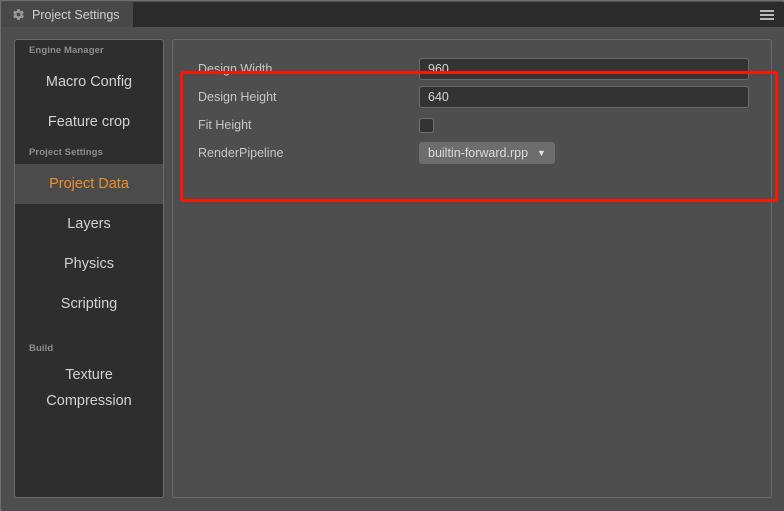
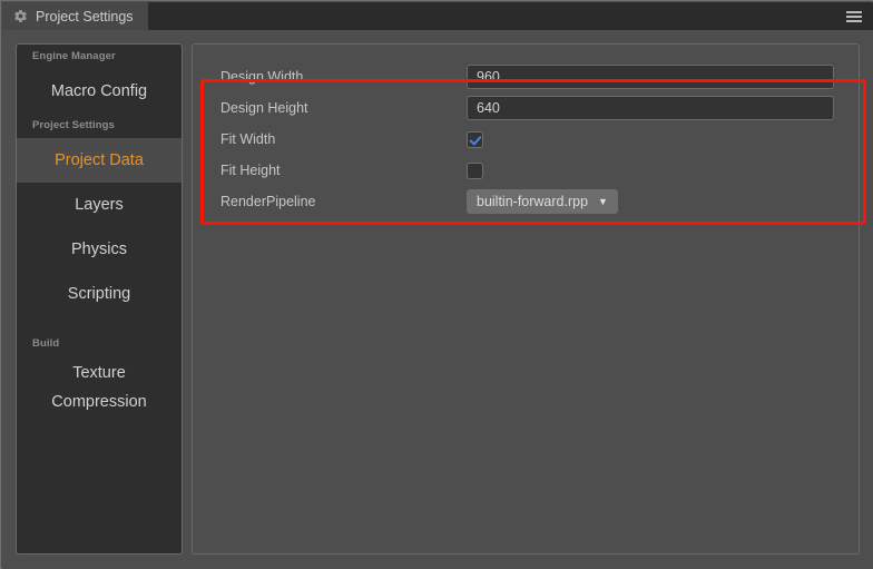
  Project Settings
  Engine Manager
  Macro Config
- Feature crop
  Project Settings
  Project Data
  Layers
  Physics
  Scripting
  Build
  Texture
  Compression
  Design Width
  960
  Design Height
  640
+ Fit Width
  Fit Height
  RenderPipeline
  builtin-forward.rpp
  ▼
